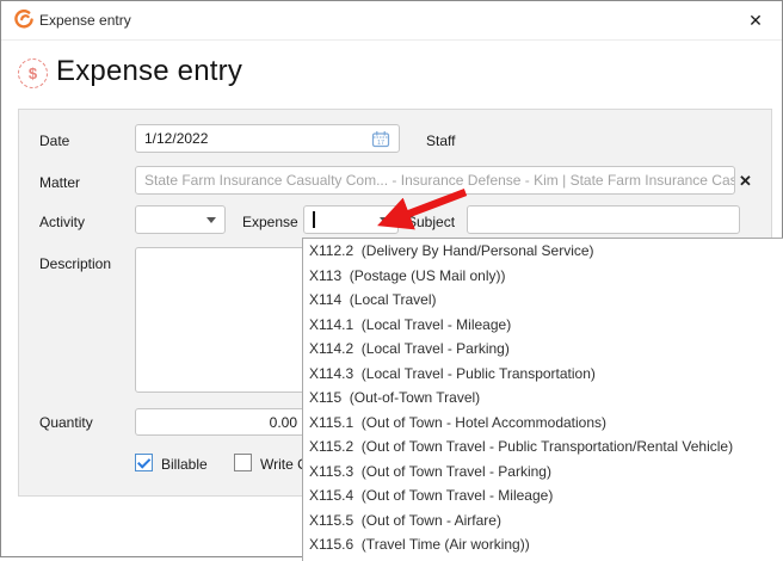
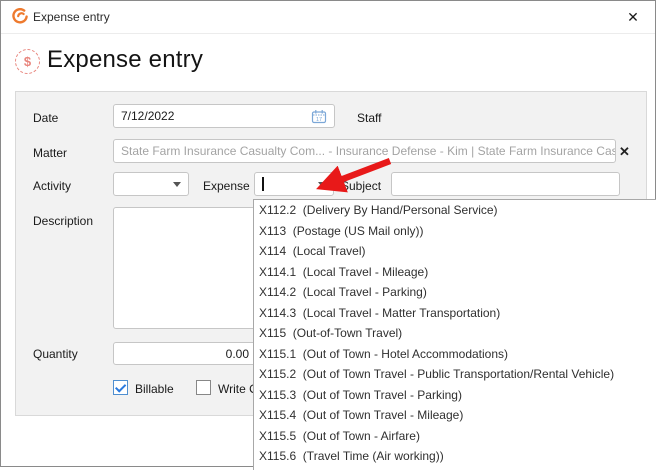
  Expense entry
  ✕
  $
  Expense entry
  Date
- 1/12/2022
+ 7/12/2022
  Staff
  Matter
  State Farm Insurance Casualty Com... - Insurance Defense - Kim | State Farm Insurance Cas
  ✕
  Activity
  Expense
  Subject
  Description
  Quantity
  0.00
  Billable
  X112.2 (Delivery By Hand/Personal Service)
  X113 (Postage (US Mail only))
  X114 (Local Travel)
  X114.1 (Local Travel - Mileage)
  X114.2 (Local Travel - Parking)
- X114.3 (Local Travel - Public Transportation)
+ X114.3 (Local Travel - Matter Transportation)
  X115 (Out-of-Town Travel)
  X115.1 (Out of Town - Hotel Accommodations)
  X115.2 (Out of Town Travel - Public Transportation/Rental Vehicle)
  X115.3 (Out of Town Travel - Parking)
  X115.4 (Out of Town Travel - Mileage)
  X115.5 (Out of Town - Airfare)
  X115.6 (Travel Time (Air working))
